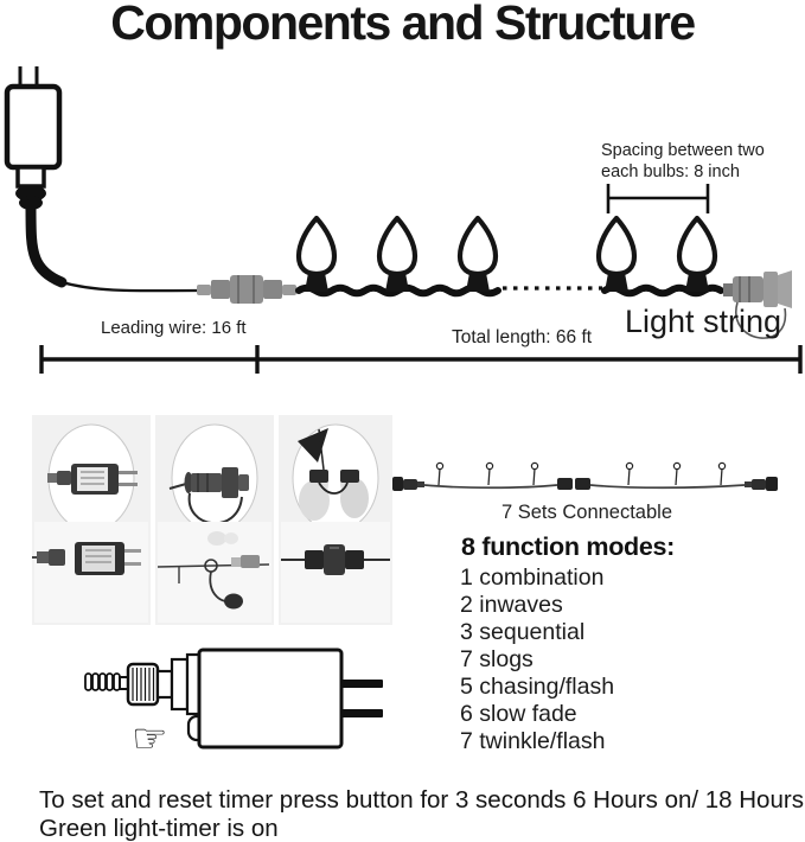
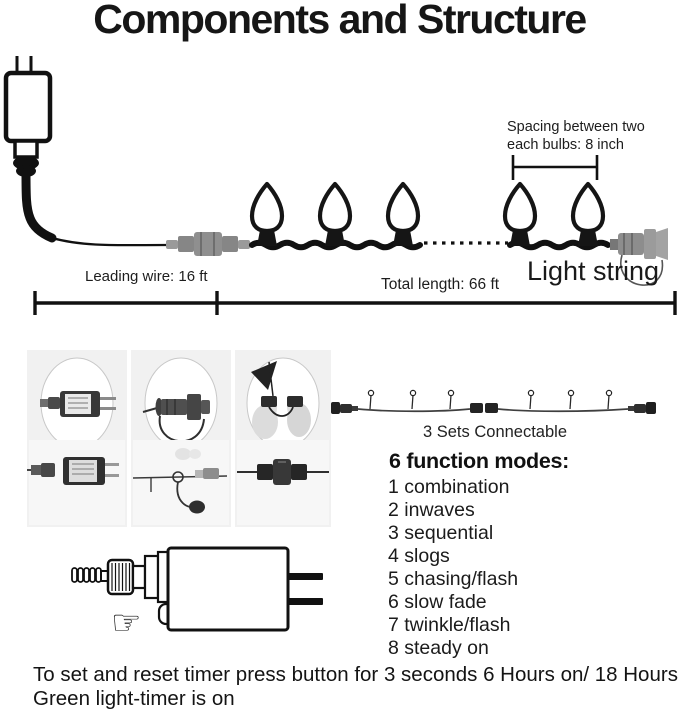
  Components and Structure
  Spacing between two
  each bulbs: 8 inch
  Leading wire: 16 ft
  Total length: 66 ft
  Light string
- 7 Sets Connectable
+ 3 Sets Connectable
- 8 function modes:
+ 6 function modes:
  1 combination
  2 inwaves
  3 sequential
- 7 slogs
+ 4 slogs
  5 chasing/flash
  6 slow fade
  7 twinkle/flash
+ 8 steady on
  ☞
  To set and reset timer press button for 3 seconds 6 Hours on/ 18 Hours
  Green light-timer is on
